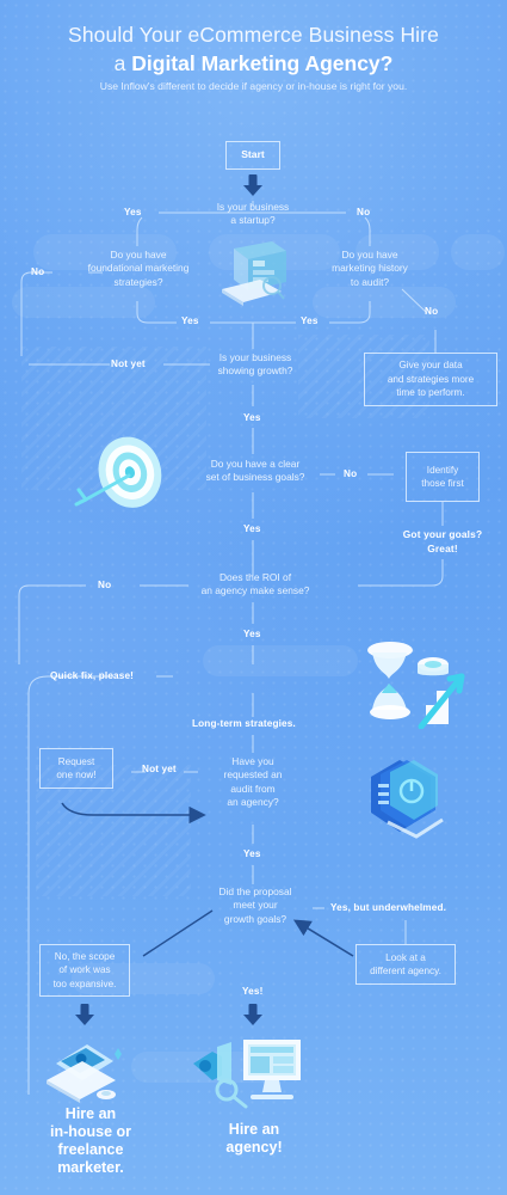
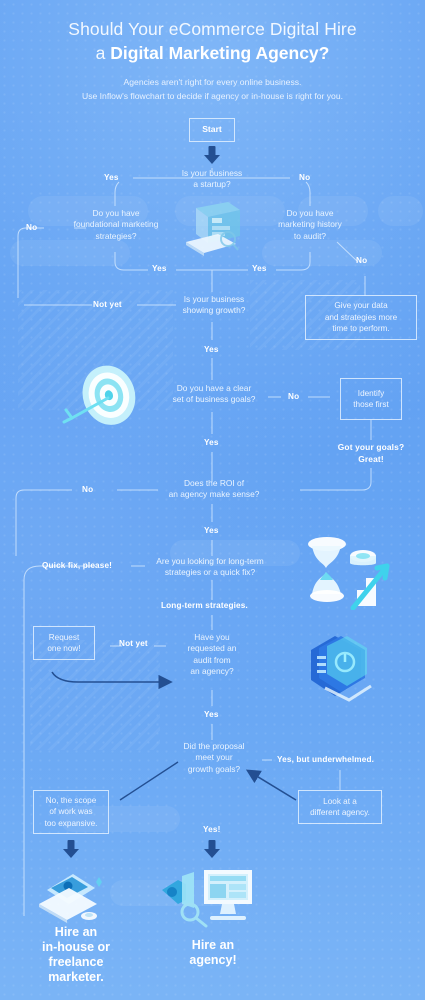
- Should Your eCommerce Business Hire
+ Should Your eCommerce Digital Hire
  a Digital Marketing Agency?
+ Agencies aren't right for every online business.
- Use Inflow's different to decide if agency or in-house is right for you.
+ Use Inflow's flowchart to decide if agency or in-house is right for you.
  Start
  Is your business
  a startup?
  Yes
  No
  Do you have
  foundational marketing
  strategies?
  No
  Yes
  Do you have
  marketing history
  to audit?
  Yes
  No
  Is your business
  showing growth?
  Not yet
  Yes
  Give your data
  and strategies more
  time to perform.
  Do you have a clear
  set of business goals?
  No
  Yes
  Identify
  those first
  Got your goals?
  Great!
  Does the ROI of
  an agency make sense?
  No
  Yes
+ Are you looking for long-term
+ strategies or a quick fix?
  Quick fix, please!
  Long-term strategies.
  Request
  one now!
  Not yet
  Have you
  requested an
  audit from
  an agency?
  Yes
  Did the proposal
  meet your
  growth goals?
  Yes, but underwhelmed.
  Look at a
  different agency.
  No, the scope
  of work was
  too expansive.
  Yes!
  Hire an
  in-house or
  freelance
  marketer.
  Hire an
  agency!
